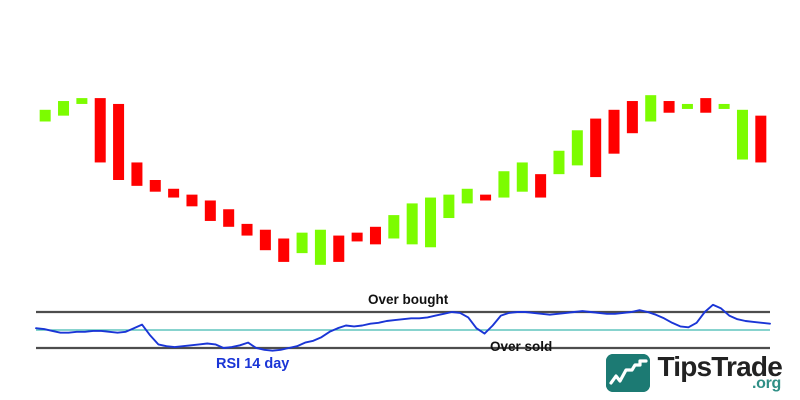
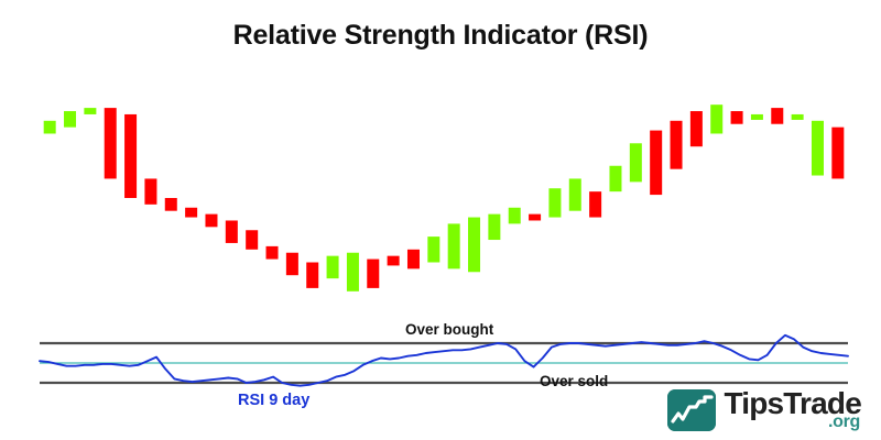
+ Relative Strength Indicator (RSI)
  Over bought
  Over sold
- RSI 14 day
+ RSI 9 day
  TipsTrade
  .org
